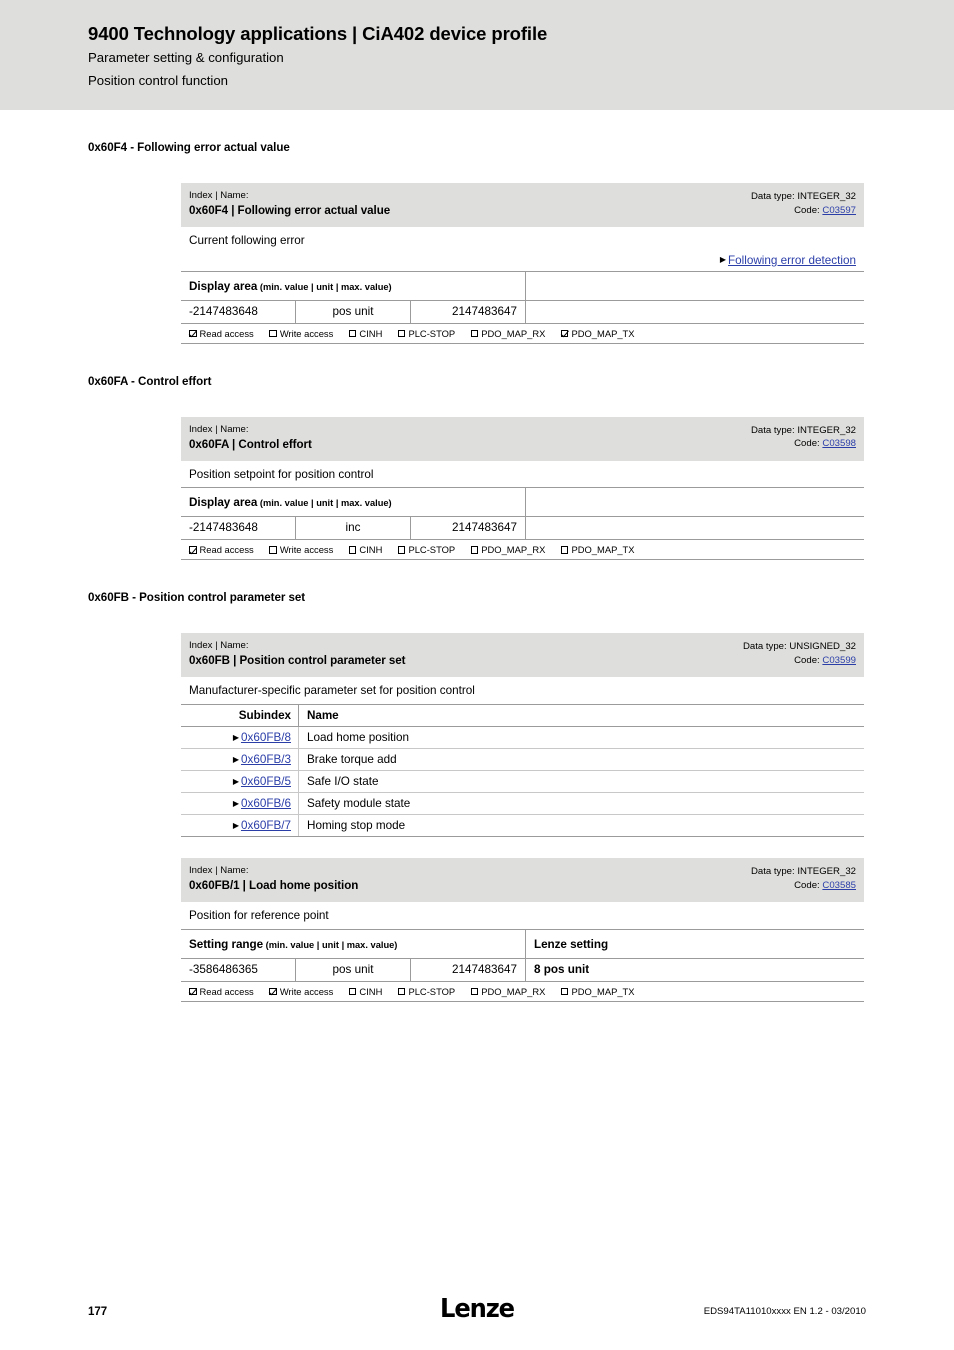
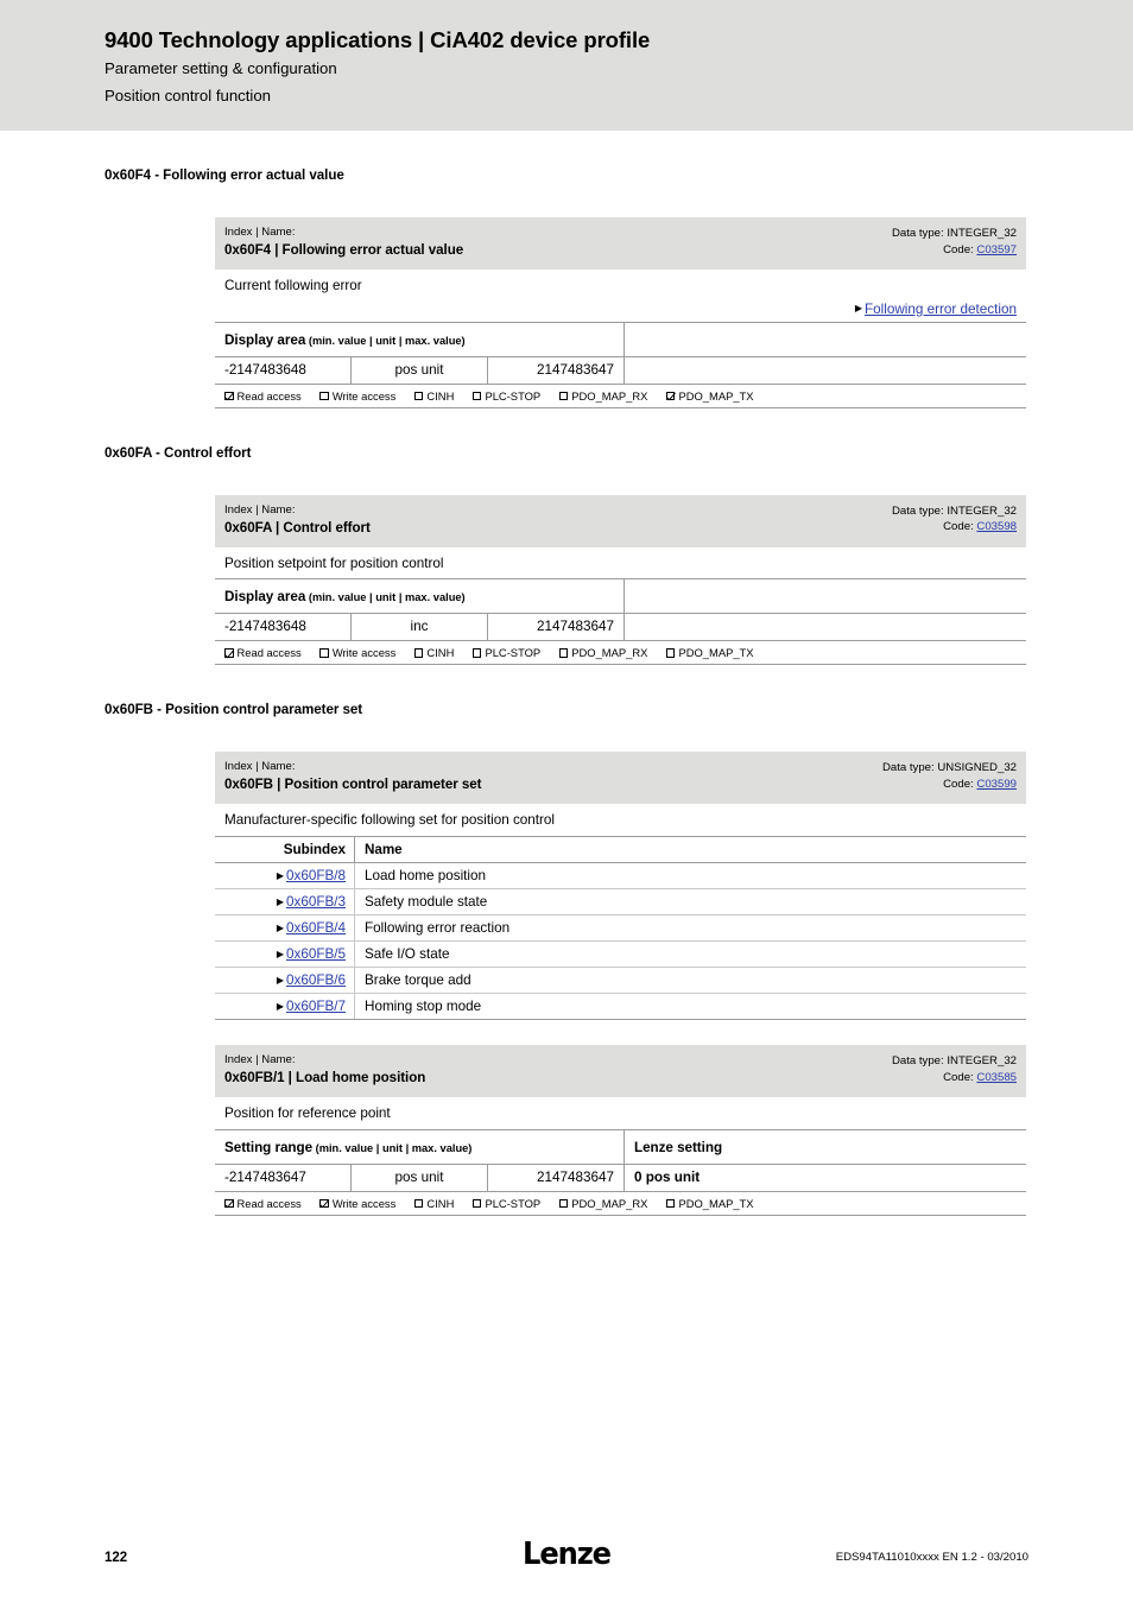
  9400 Technology applications | CiA402 device profile
  Parameter setting & configuration
  Position control function
  0x60F4 - Following error actual value
  Index | Name:
  0x60F4 | Following error actual value
  Data type: INTEGER_32
  Code: C03597
  Current following error
  ▶ Following error detection
  Display area (min. value | unit | max. value)
  -2147483648
  pos unit
  2147483647
  Read access Write access CINH PLC-STOP PDO_MAP_RX PDO_MAP_TX
  0x60FA - Control effort
  Index | Name:
  0x60FA | Control effort
  Data type: INTEGER_32
  Code: C03598
  Position setpoint for position control
  Display area (min. value | unit | max. value)
  -2147483648
  inc
  2147483647
  Read access Write access CINH PLC-STOP PDO_MAP_RX PDO_MAP_TX
  0x60FB - Position control parameter set
  Index | Name:
  0x60FB | Position control parameter set
  Data type: UNSIGNED_32
  Code: C03599
- Manufacturer-specific parameter set for position control
+ Manufacturer-specific following set for position control
  Subindex	Name
  ▶ 0x60FB/8	Load home position
- ▶ 0x60FB/3	Brake torque add
+ ▶ 0x60FB/3	Safety module state
+ ▶ 0x60FB/4	Following error reaction
  ▶ 0x60FB/5	Safe I/O state
- ▶ 0x60FB/6	Safety module state
+ ▶ 0x60FB/6	Brake torque add
  ▶ 0x60FB/7	Homing stop mode
  Index | Name:
  0x60FB/1 | Load home position
  Data type: INTEGER_32
  Code: C03585
  Position for reference point
  Setting range (min. value | unit | max. value)
  Lenze setting
- -3586486365
+ -2147483647
  pos unit
  2147483647
- 8 pos unit
+ 0 pos unit
  Read access Write access CINH PLC-STOP PDO_MAP_RX PDO_MAP_TX
- 177
+ 122
  Lenze
  EDS94TA11010xxxx EN 1.2 - 03/2010
